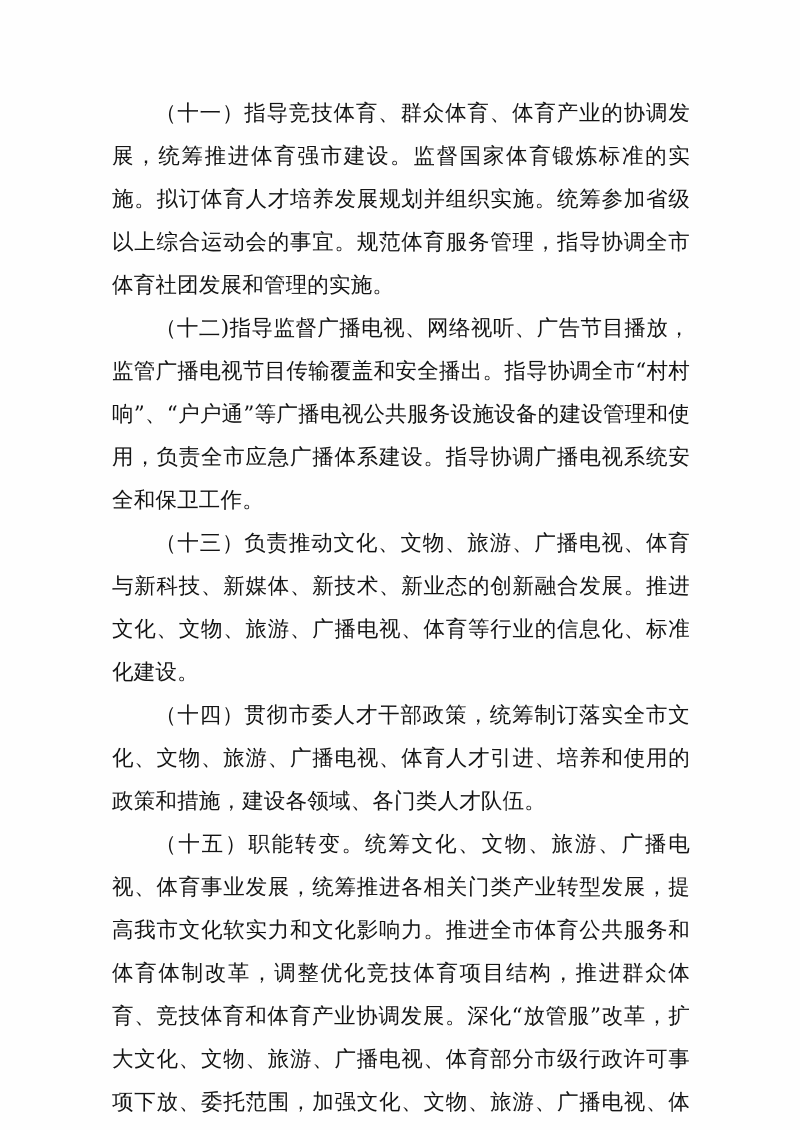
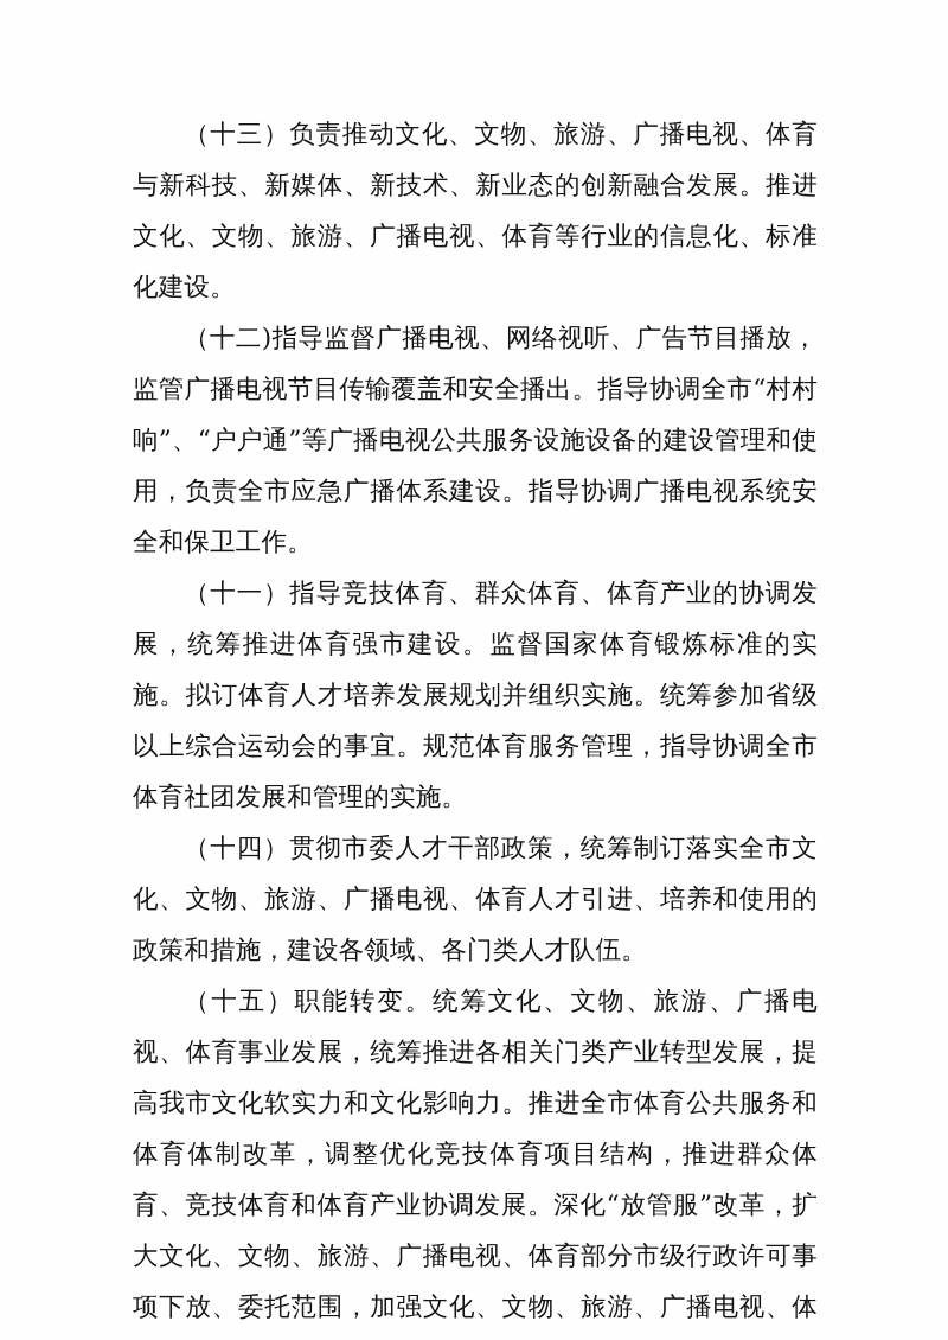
- （十一）指导竞技体育、群众体育、体育产业的协调发展，统筹推进体育强市建设。监督国家体育锻炼标准的实施。拟订体育人才培养发展规划并组织实施。统筹参加省级以上综合运动会的事宜。规范体育服务管理，指导协调全市体育社团发展和管理的实施。
+ （十三）负责推动文化、文物、旅游、广播电视、体育与新科技、新媒体、新技术、新业态的创新融合发展。推进文化、文物、旅游、广播电视、体育等行业的信息化、标准化建设。
  （十二)指导监督广播电视、网络视听、广告节目播放，监管广播电视节目传输覆盖和安全播出。指导协调全市“村村响”、“户户通”等广播电视公共服务设施设备的建设管理和使用，负责全市应急广播体系建设。指导协调广播电视系统安全和保卫工作。
- （十三）负责推动文化、文物、旅游、广播电视、体育与新科技、新媒体、新技术、新业态的创新融合发展。推进文化、文物、旅游、广播电视、体育等行业的信息化、标准化建设。
+ （十一）指导竞技体育、群众体育、体育产业的协调发展，统筹推进体育强市建设。监督国家体育锻炼标准的实施。拟订体育人才培养发展规划并组织实施。统筹参加省级以上综合运动会的事宜。规范体育服务管理，指导协调全市体育社团发展和管理的实施。
  （十四）贯彻市委人才干部政策，统筹制订落实全市文化、文物、旅游、广播电视、体育人才引进、培养和使用的政策和措施，建设各领域、各门类人才队伍。
  （十五）职能转变。统筹文化、文物、旅游、广播电视、体育事业发展，统筹推进各相关门类产业转型发展，提高我市文化软实力和文化影响力。推进全市体育公共服务和体育体制改革，调整优化竞技体育项目结构，推进群众体育、竞技体育和体育产业协调发展。深化“放管服”改革，扩大文化、文物、旅游、广播电视、体育部分市级行政许可事项下放、委托范围，加强文化、文物、旅游、广播电视、体
